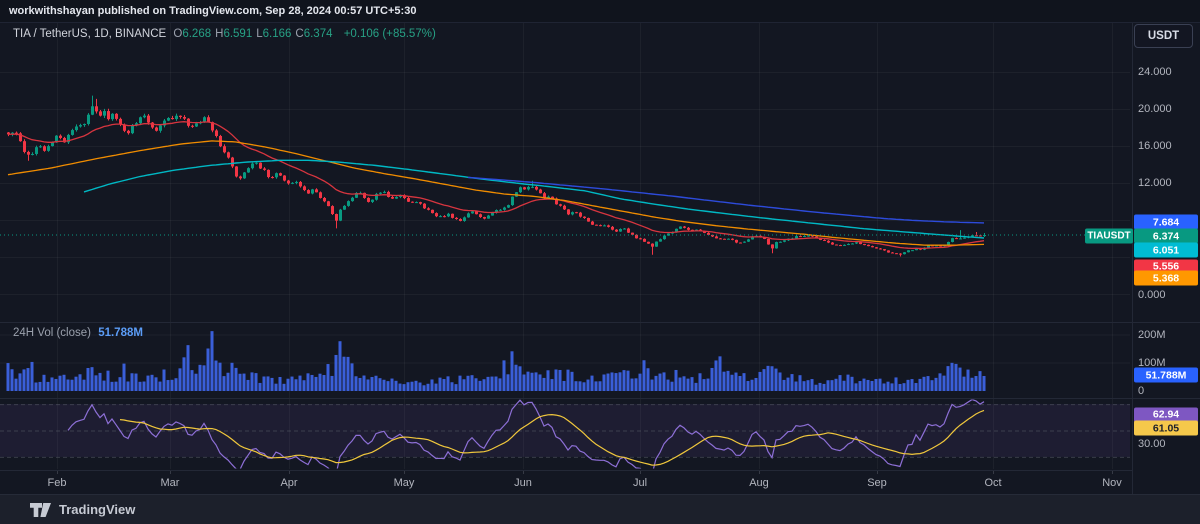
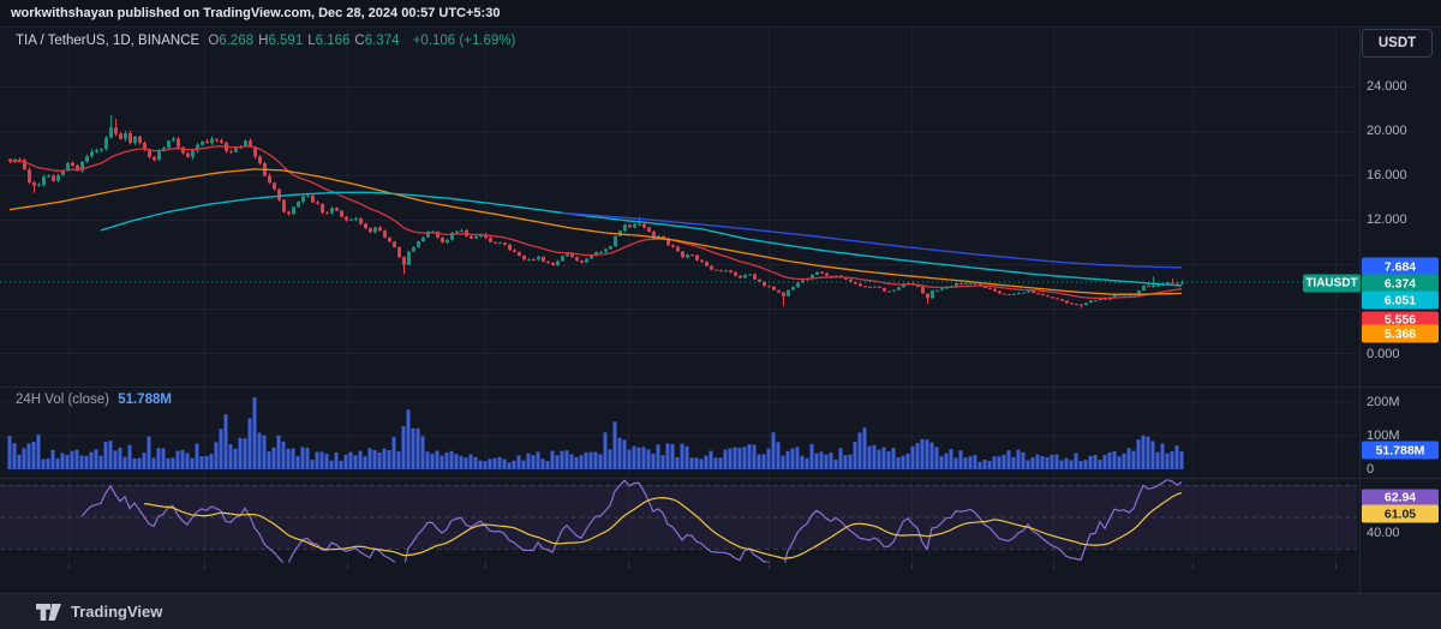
- workwithshayan published on TradingView.com, Sep 28, 2024 00:57 UTC+5:30
+ workwithshayan published on TradingView.com, Dec 28, 2024 00:57 UTC+5:30
- TIA / TetherUS, 1D, BINANCE O6.268 H6.591 L6.166 C6.374 +0.106 (+85.57%)
+ TIA / TetherUS, 1D, BINANCE O6.268 H6.591 L6.166 C6.374 +0.106 (+1.69%)
  24H Vol (close) 51.788M
  USDT
- Feb
- Mar
- Apr
- May
- Jun
- Jul
- Aug
- Sep
- Oct
- Nov
  TradingView
  24.000
  20.000
  16.000
  12.000
  0.000
  200M
  100M
  0
- 30.00
+ 40.00
  7.684
  6.374
  6.051
  5.556
  5.368
  51.788M
  62.94
  61.05
  TIAUSDT
